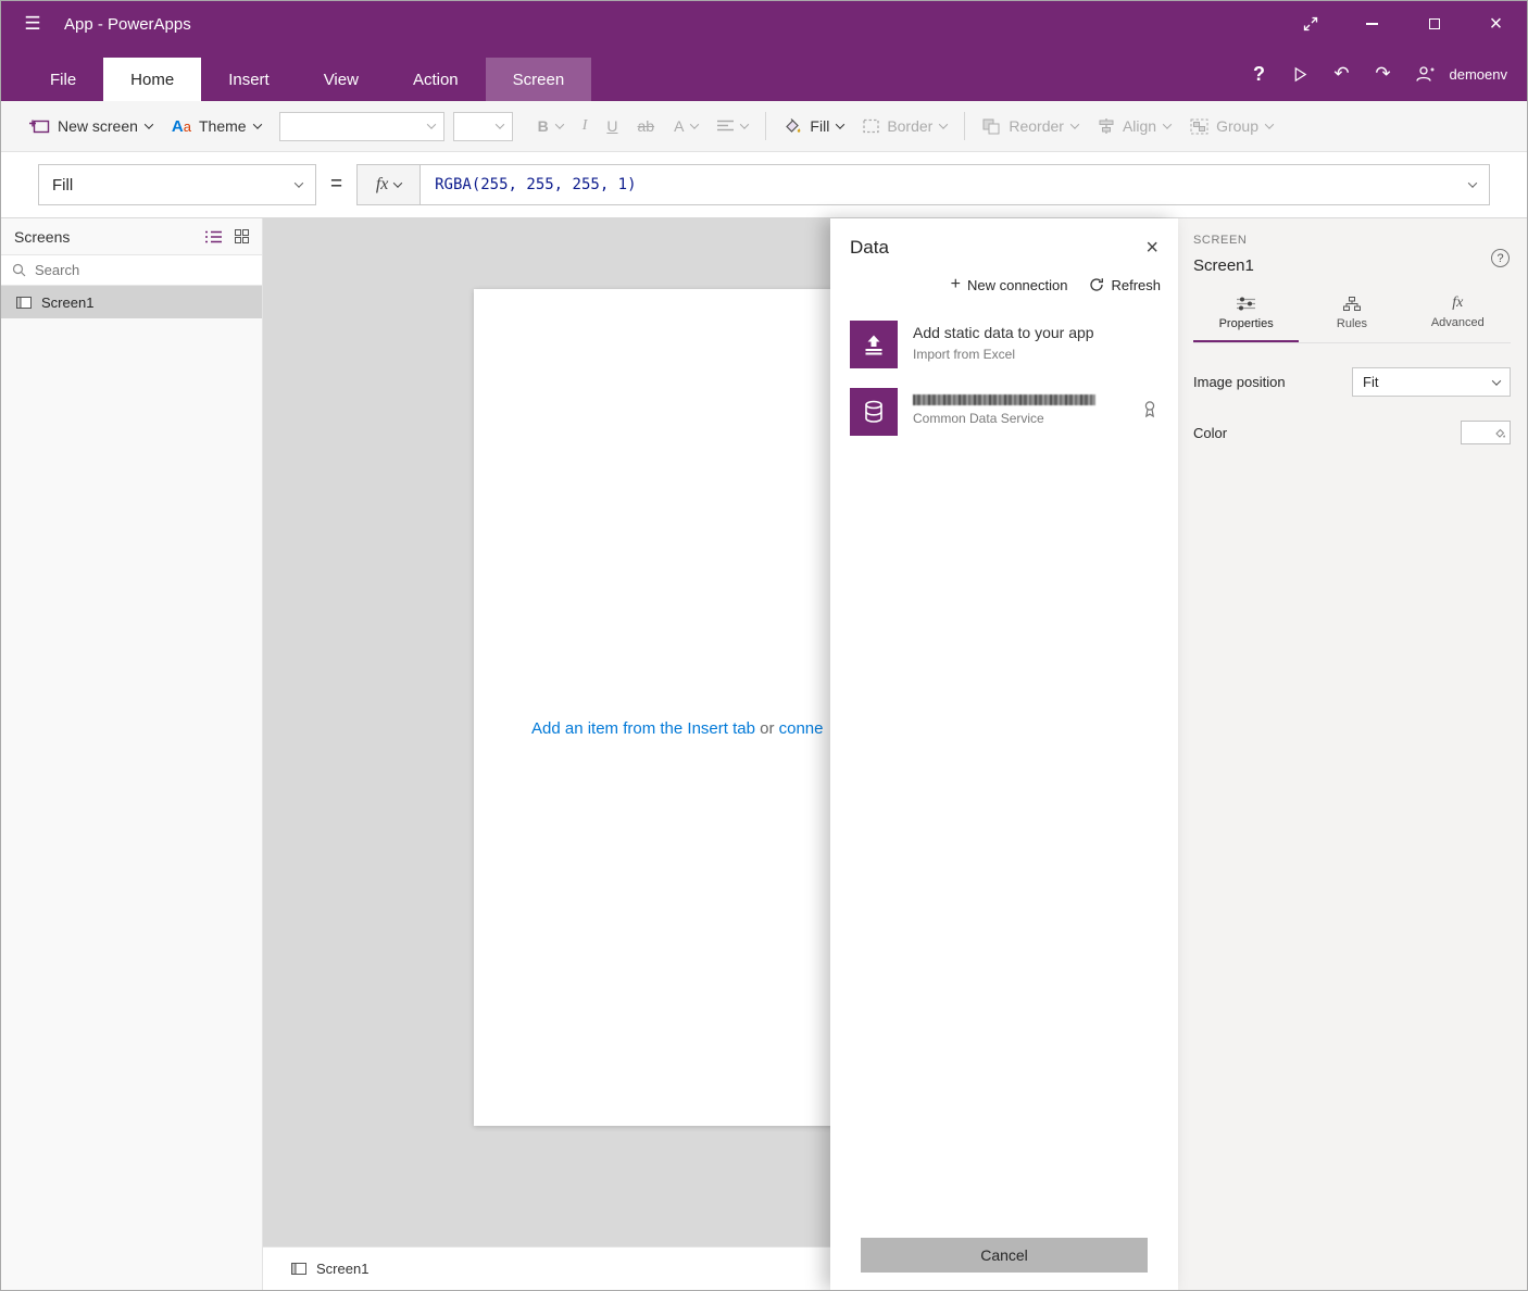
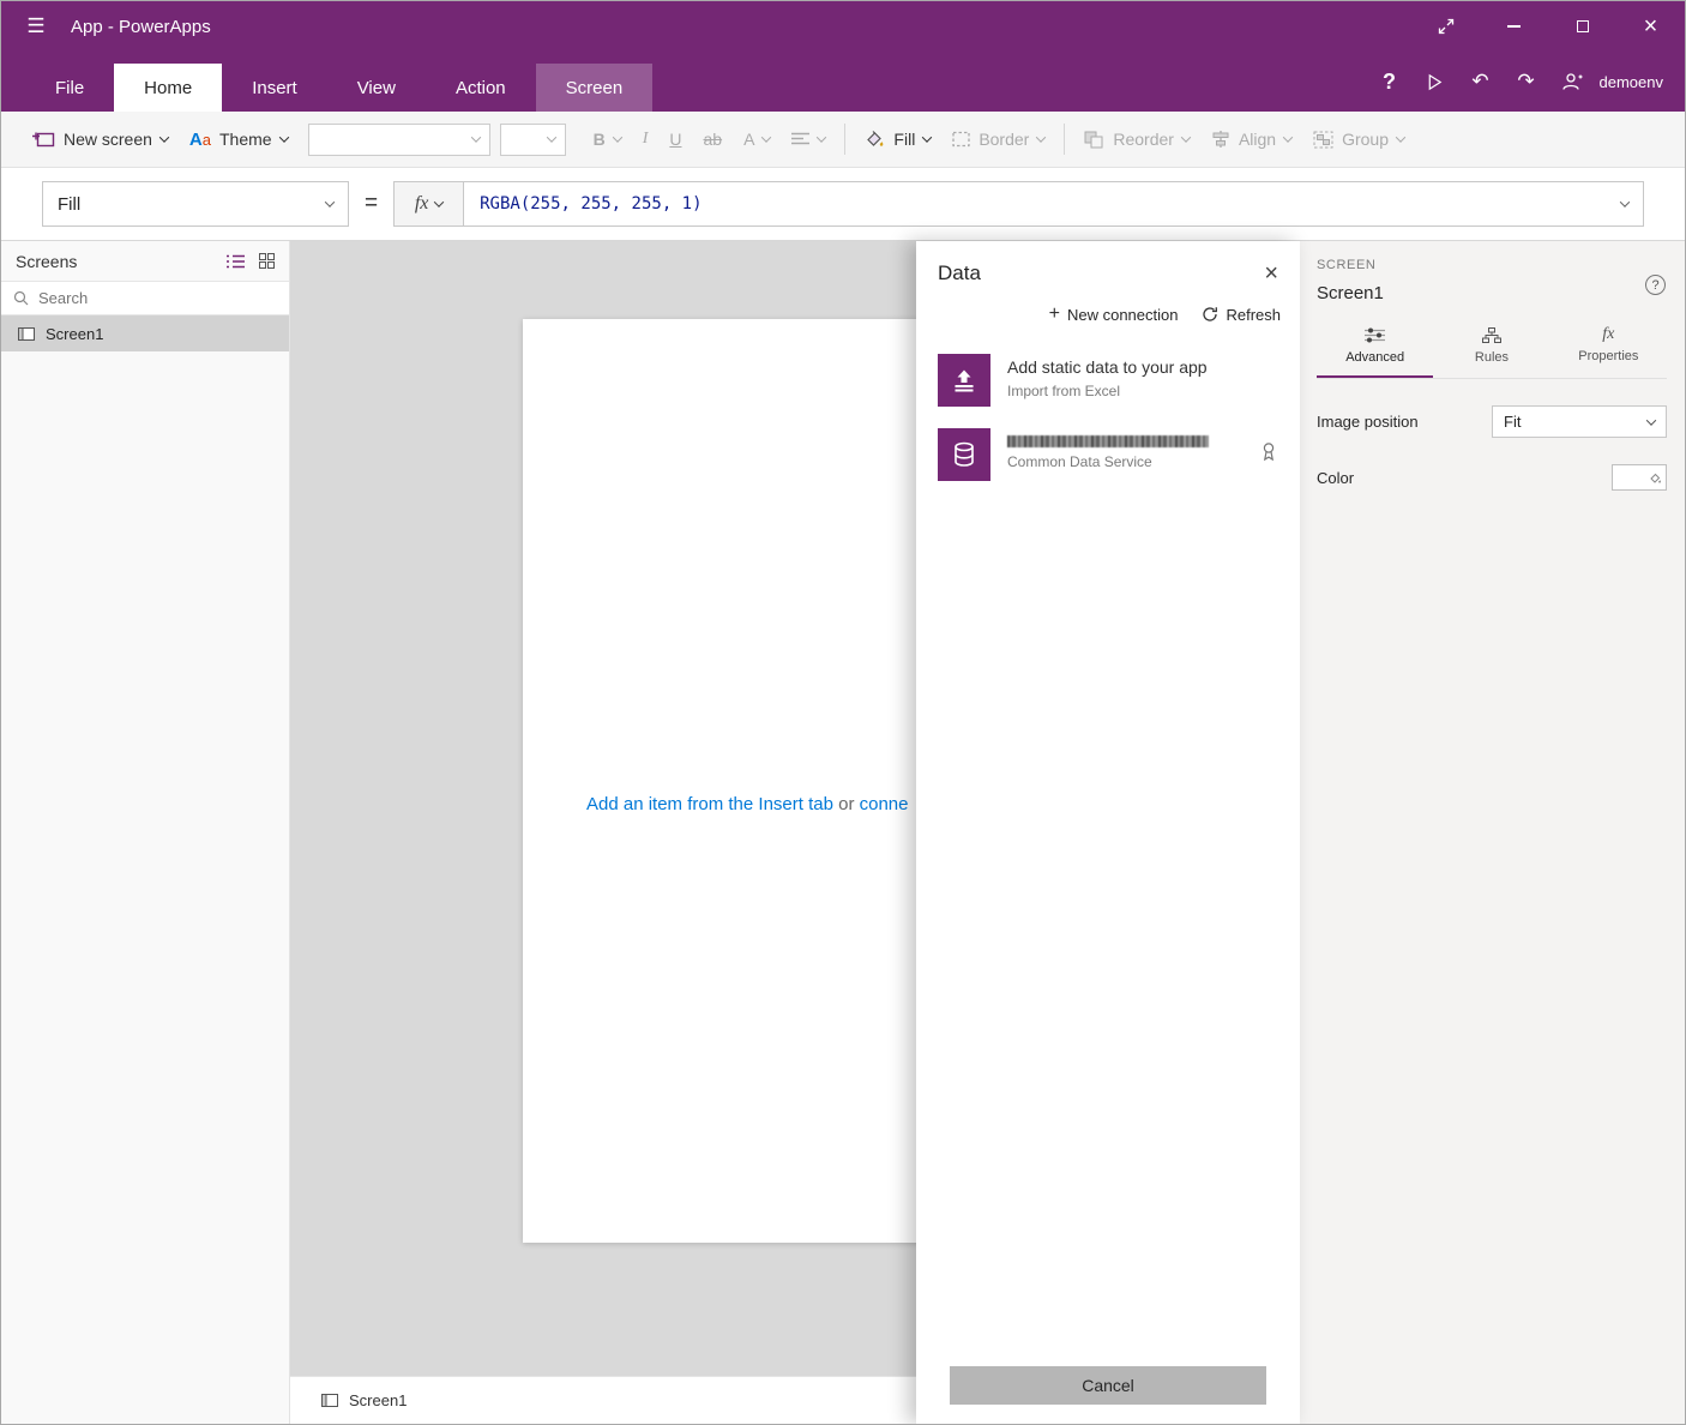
  ☰
  App - PowerApps
  ×
  File
  Home
  Insert
  View
  Action
  Screen
  ?
  ↶
  ↷
  demoenv
  New screen
  Aa
  Theme
  B
  I
  U
  ab
  A
  Fill
  Border
  Reorder
  Align
  Group
  Fill
  =
  fx
  RGBA(255, 255, 255, 1)
  Screens
  Search
  Screen1
  Add an item from the Insert tab or conne
  Screen1
  Data
  ×
  +
  New connection
  Refresh
  Add static data to your app
  Import from Excel
  Common Data Service
  Cancel
  SCREEN
  ?
  Screen1
- Properties
+ Advanced
  Rules
  fx
- Advanced
+ Properties
  Image position
  Fit
  Color
